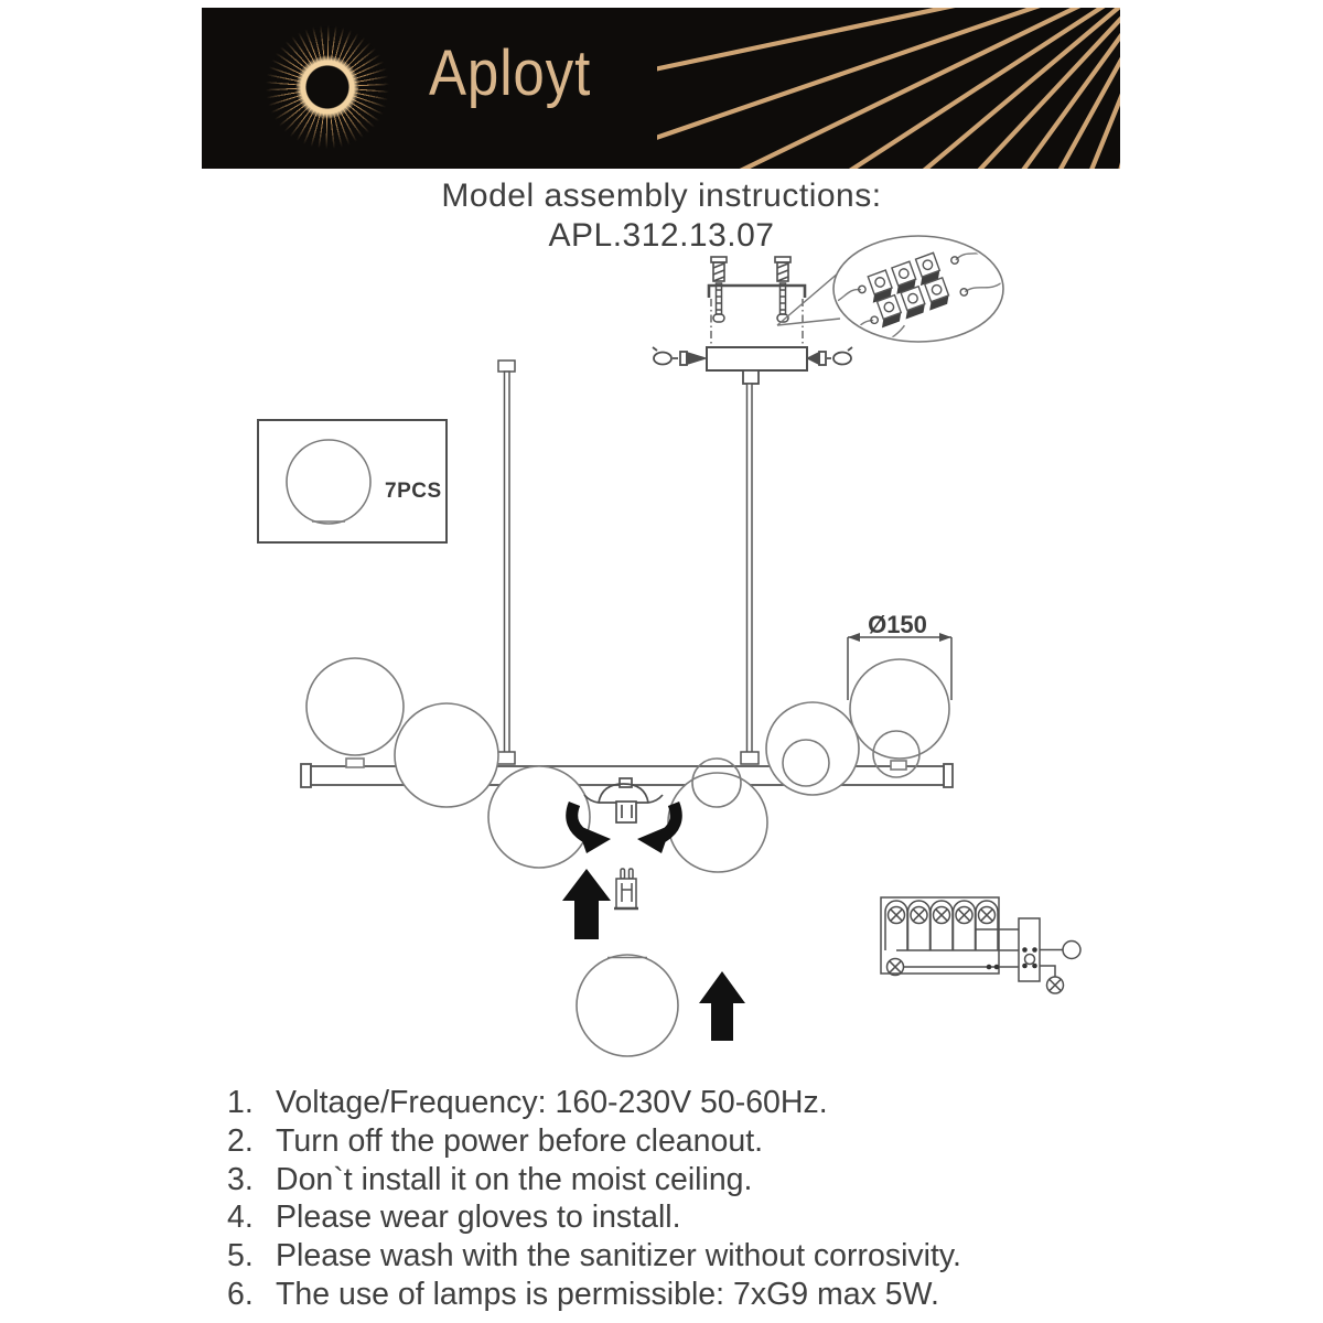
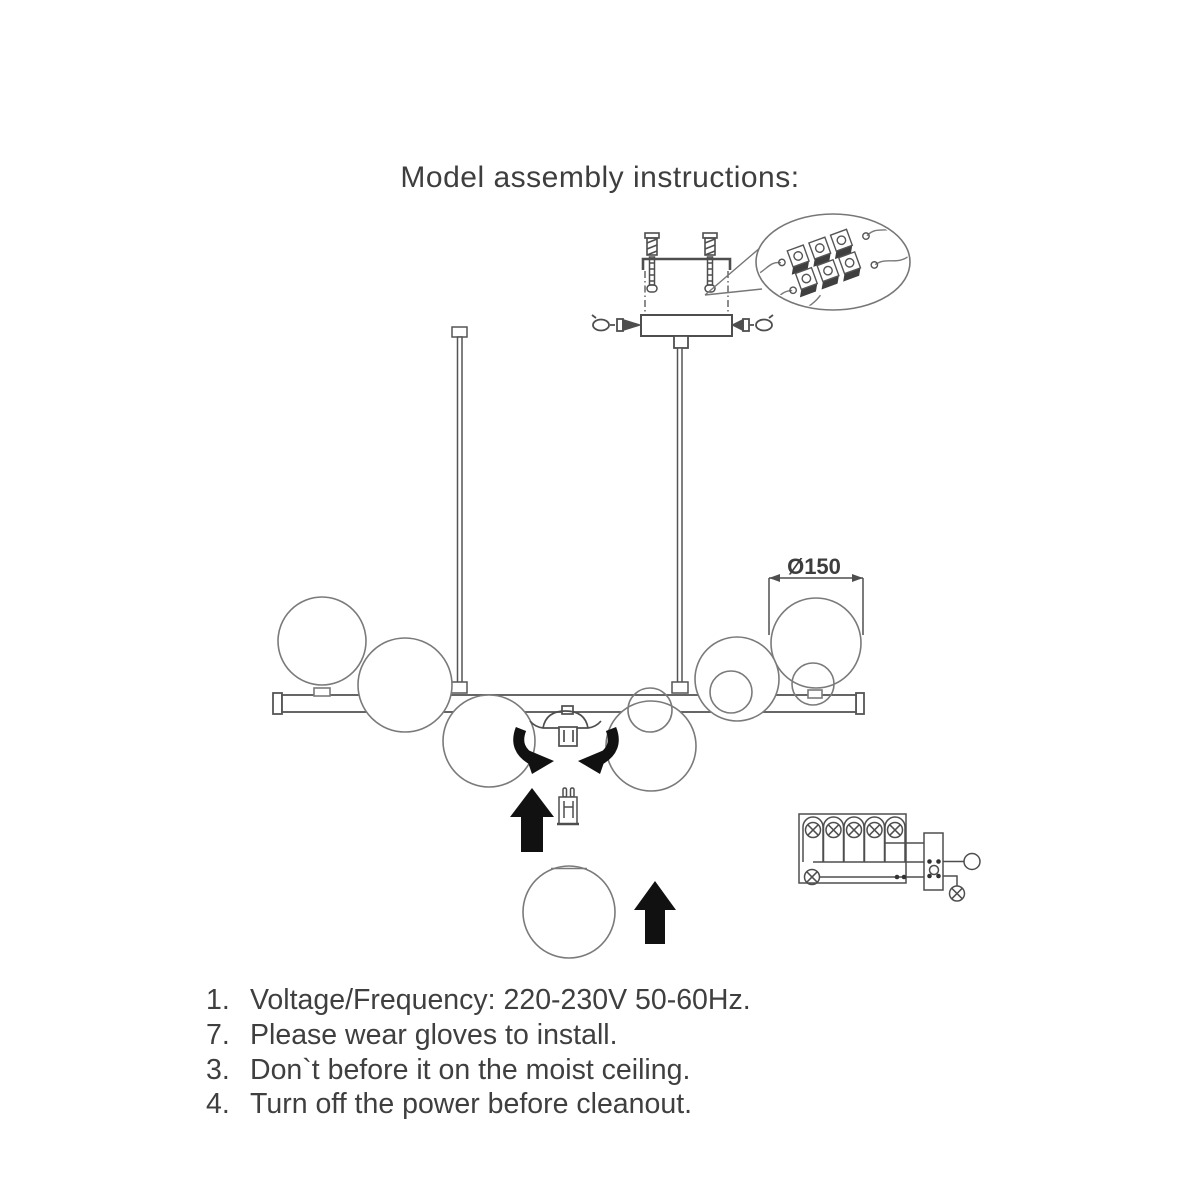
- Aployt
  Model assembly instructions:
- APL.312.13.07
- 7PCS
  Ø150
  1.
- Voltage/Frequency: 160-230V 50-60Hz.
+ Voltage/Frequency: 220-230V 50-60Hz.
- 2.
+ 7.
- Turn off the power before cleanout.
+ Please wear gloves to install.
  3.
- Don`t install it on the moist ceiling.
+ Don`t before it on the moist ceiling.
  4.
- Please wear gloves to install.
+ Turn off the power before cleanout.
- 5.
- Please wash with the sanitizer without corrosivity.
- 6.
- The use of lamps is permissible: 7xG9 max 5W.
